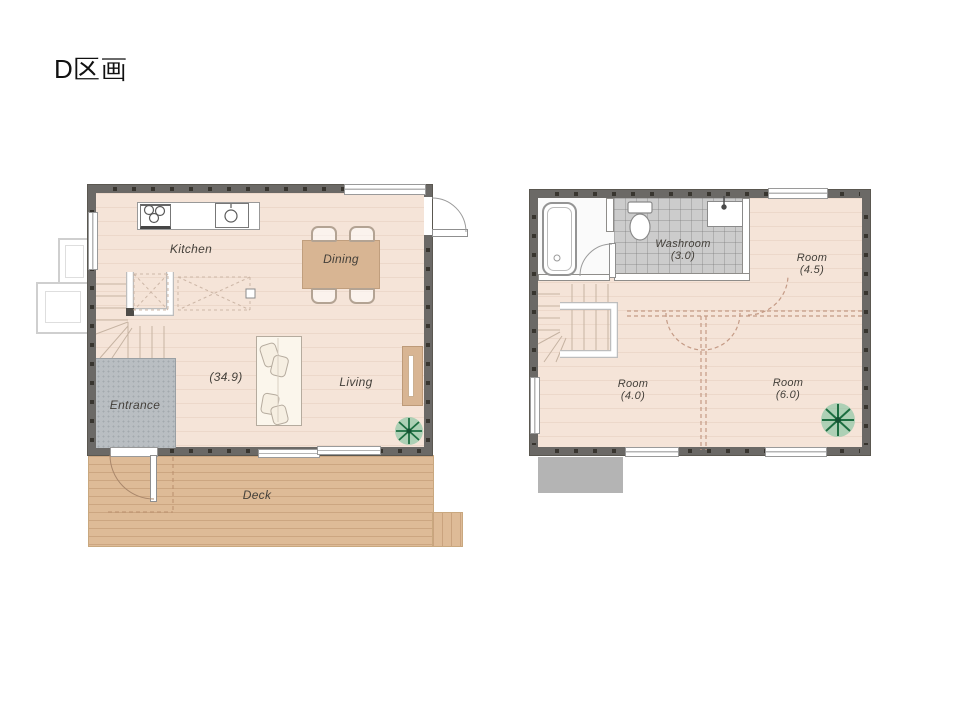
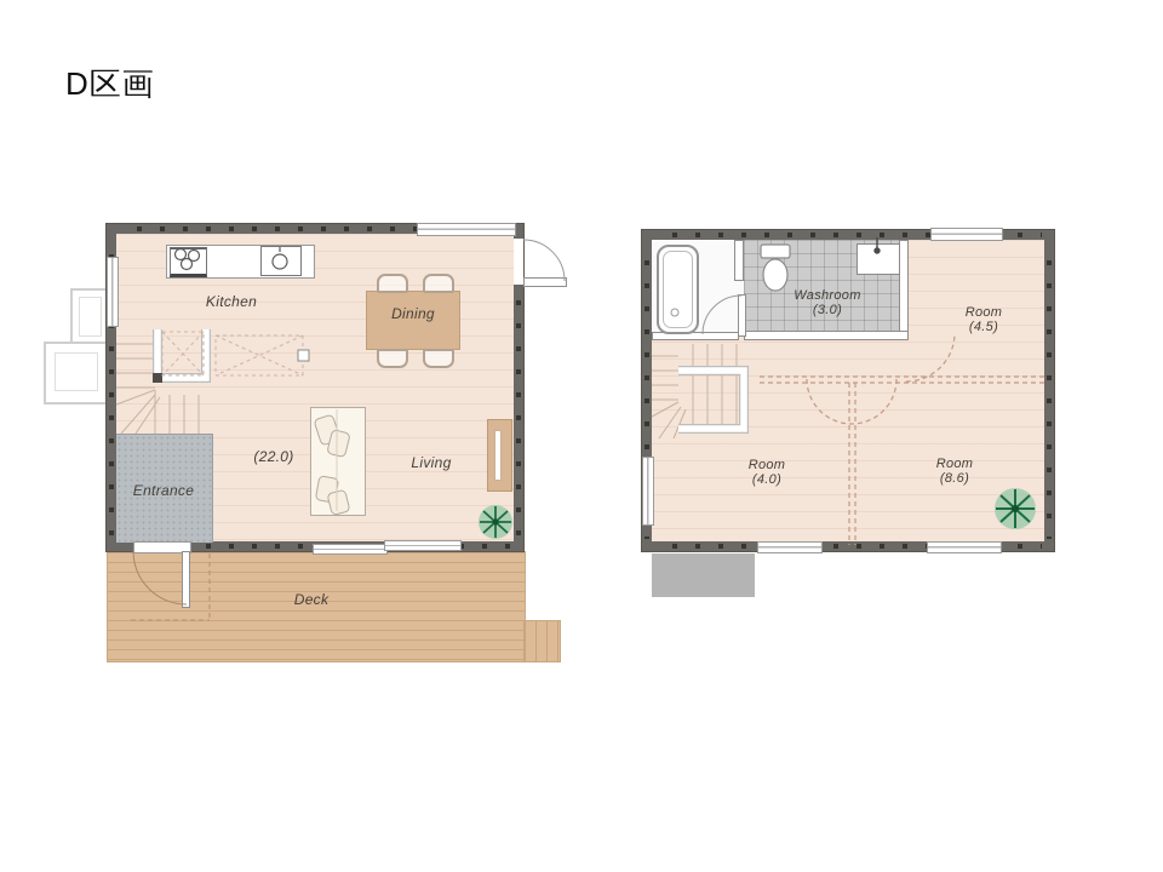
  D区画
  Kitchen
  Dining
  Living
- (34.9)
+ (22.0)
  Entrance
  Deck
  Washroom
  (3.0)
  Room
  (4.5)
  Room
  (4.0)
  Room
- (6.0)
+ (8.6)
